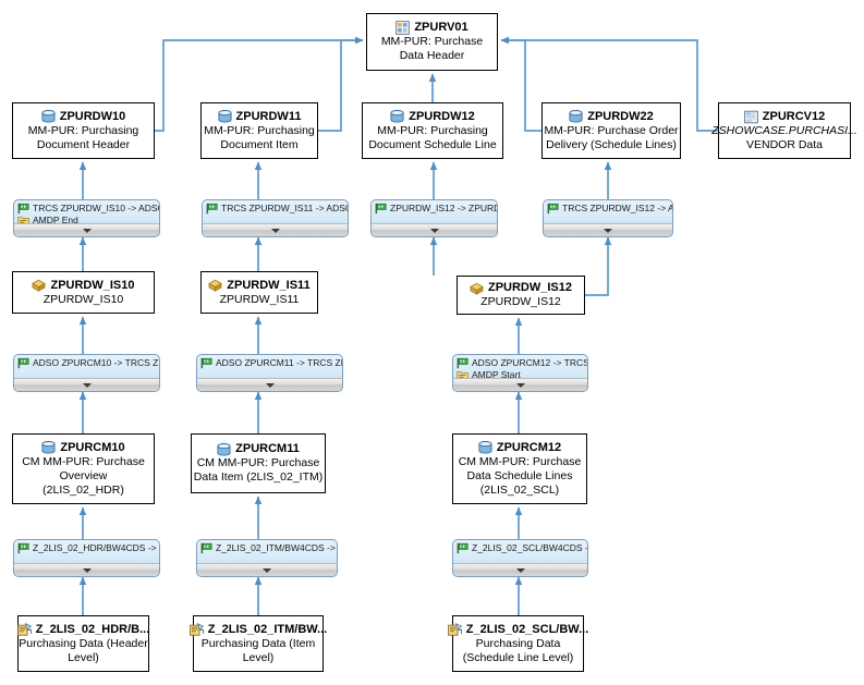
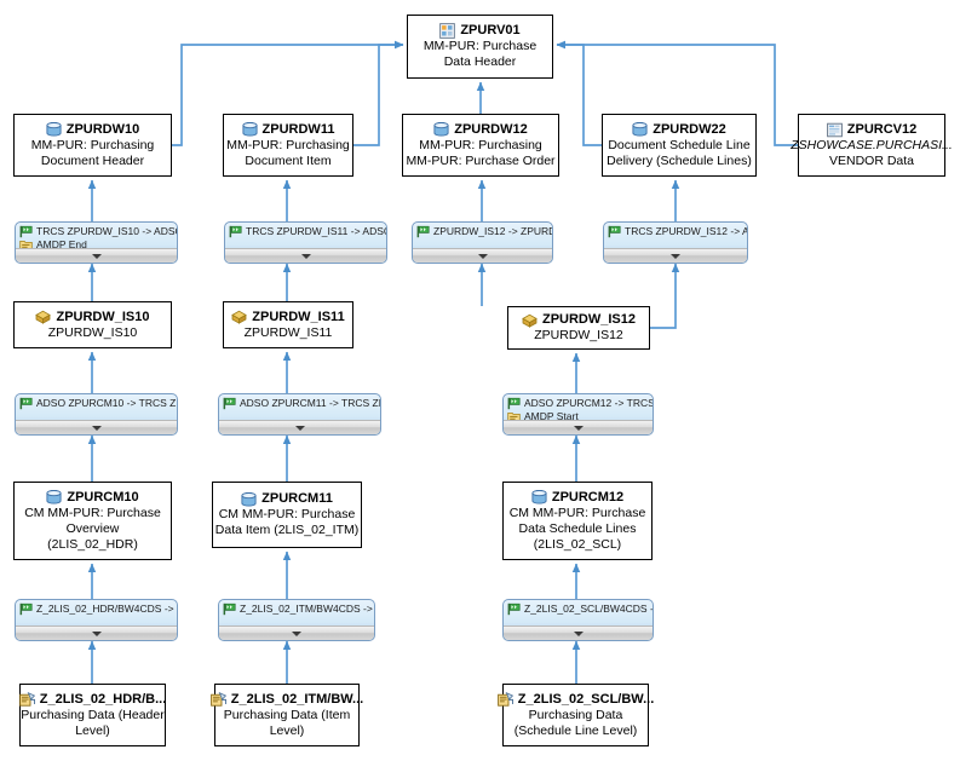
  ZPURV01
  MM-PUR: Purchase
  Data Header
  ZPURDW10
  MM-PUR: Purchasing
  Document Header
  ZPURDW11
  MM-PUR: Purchasing
  Document Item
  ZPURDW12
  MM-PUR: Purchasing
- Document Schedule Line
+ MM-PUR: Purchase Order
  ZPURDW22
- MM-PUR: Purchase Order
+ Document Schedule Line
  Delivery (Schedule Lines)
  ZPURCV12
  ZSHOWCASE.PURCHASI...
  VENDOR Data
  ZPURDW_IS10
  ZPURDW_IS10
  ZPURDW_IS11
  ZPURDW_IS11
  ZPURDW_IS12
  ZPURDW_IS12
  ZPURCM10
  CM MM-PUR: Purchase
  Overview
  (2LIS_02_HDR)
  ZPURCM11
  CM MM-PUR: Purchase
  Data Item (2LIS_02_ITM)
  ZPURCM12
  CM MM-PUR: Purchase
  Data Schedule Lines
  (2LIS_02_SCL)
  Z_2LIS_02_HDR/B...
  Purchasing Data (Header
  Level)
  Z_2LIS_02_ITM/BW...
  Purchasing Data (Item
  Level)
  Z_2LIS_02_SCL/BW...
  Purchasing Data
  (Schedule Line Level)
  TRCS ZPURDW_IS10 -> ADS
  AMDP End
  TRCS ZPURDW_IS11 -> ADS
  ZPURDW_IS12 -> ZPUR
  TRCS ZPURDW_IS12 -> A
  ADSO ZPURCM10 -> TRCS Z
  ADSO ZPURCM11 -> TRCS Z
  ADSO ZPURCM12 -> TRCS
  AMDP Start
  Z_2LIS_02_HDR/BW4CDS ->
  Z_2LIS_02_ITM/BW4CDS ->
  Z_2LIS_02_SCL/BW4CDS -
